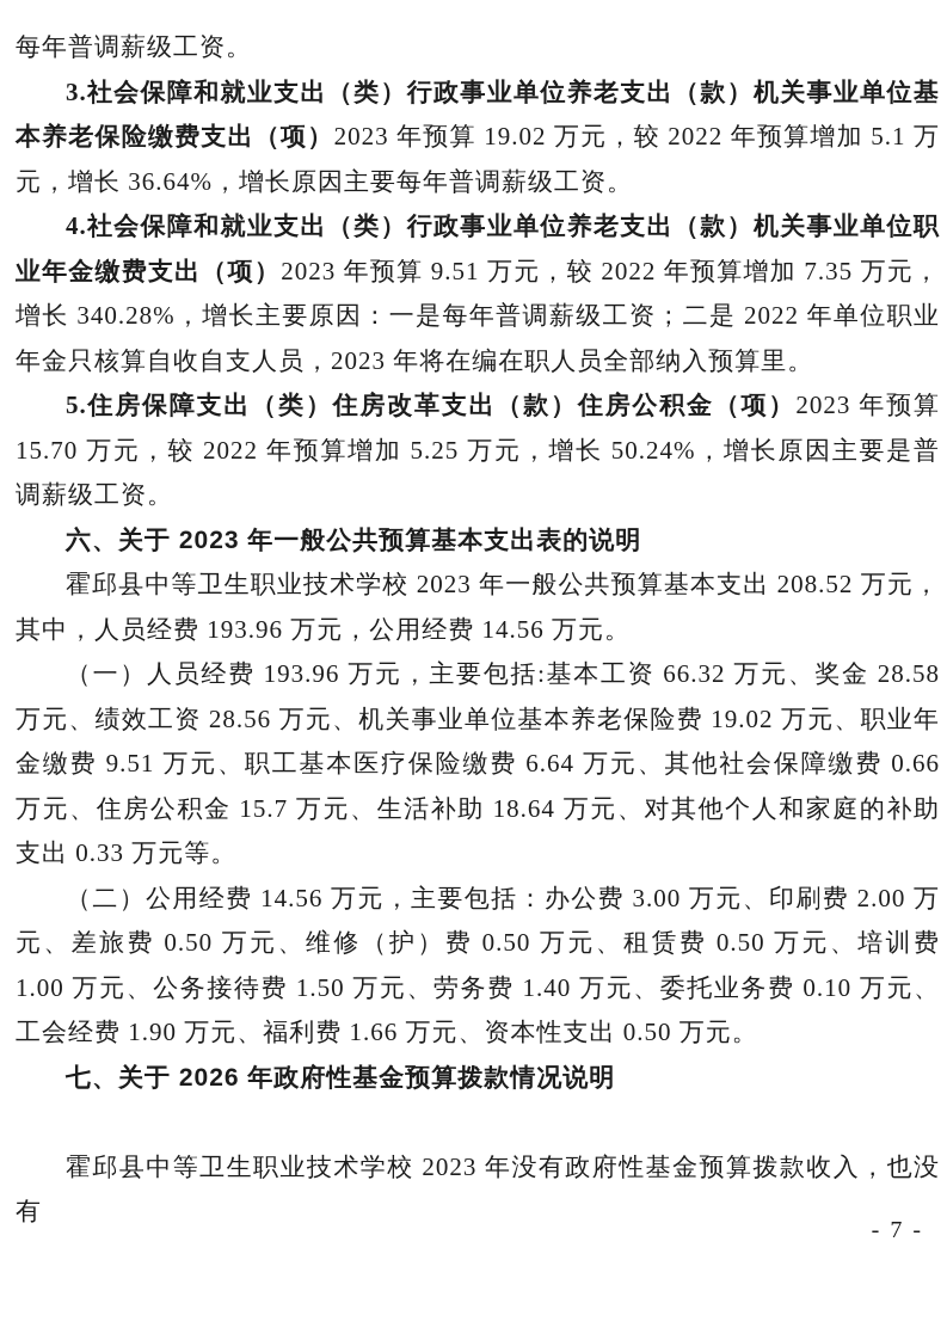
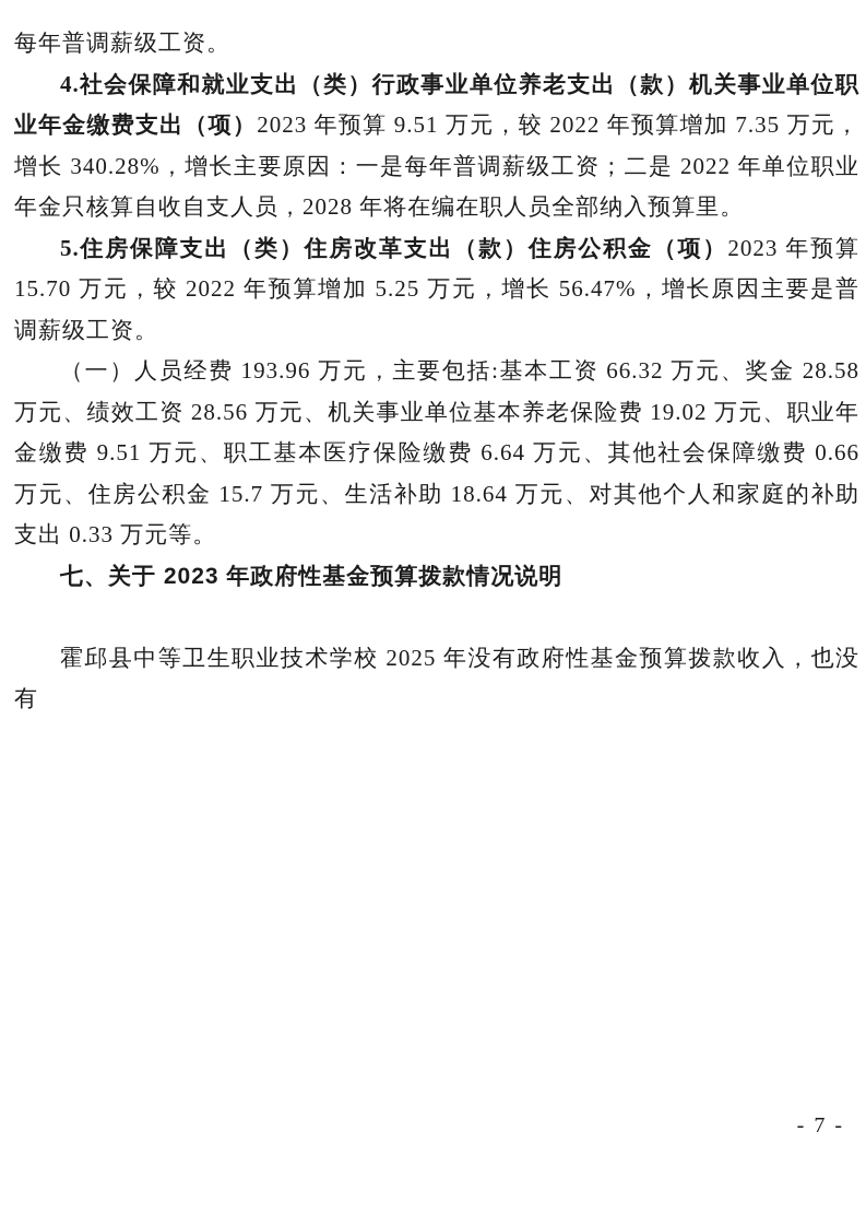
  每年普调薪级工资。
- 3.社会保障和就业支出（类）行政事业单位养老支出（款）机关事业单位基本养老保险缴费支出（项）2023 年预算 19.02 万元，较 2022 年预算增加 5.1 万元，增长 36.64%，增长原因主要每年普调薪级工资。
- 4.社会保障和就业支出（类）行政事业单位养老支出（款）机关事业单位职业年金缴费支出（项）2023 年预算 9.51 万元，较 2022 年预算增加 7.35 万元，增长 340.28%，增长主要原因：一是每年普调薪级工资；二是 2022 年单位职业年金只核算自收自支人员，2023 年将在编在职人员全部纳入预算里。
+ 4.社会保障和就业支出（类）行政事业单位养老支出（款）机关事业单位职业年金缴费支出（项）2023 年预算 9.51 万元，较 2022 年预算增加 7.35 万元，增长 340.28%，增长主要原因：一是每年普调薪级工资；二是 2022 年单位职业年金只核算自收自支人员，2028 年将在编在职人员全部纳入预算里。
- 5.住房保障支出（类）住房改革支出（款）住房公积金（项）2023 年预算 15.70 万元，较 2022 年预算增加 5.25 万元，增长 50.24%，增长原因主要是普调薪级工资。
+ 5.住房保障支出（类）住房改革支出（款）住房公积金（项）2023 年预算 15.70 万元，较 2022 年预算增加 5.25 万元，增长 56.47%，增长原因主要是普调薪级工资。
- 六、关于 2023 年一般公共预算基本支出表的说明
- 霍邱县中等卫生职业技术学校 2023 年一般公共预算基本支出 208.52 万元，其中，人员经费 193.96 万元，公用经费 14.56 万元。
  （一）人员经费 193.96 万元，主要包括:基本工资 66.32 万元、奖金 28.58 万元、绩效工资 28.56 万元、机关事业单位基本养老保险费 19.02 万元、职业年金缴费 9.51 万元、职工基本医疗保险缴费 6.64 万元、其他社会保障缴费 0.66 万元、住房公积金 15.7 万元、生活补助 18.64 万元、对其他个人和家庭的补助支出 0.33 万元等。
- （二）公用经费 14.56 万元，主要包括：办公费 3.00 万元、印刷费 2.00 万元、差旅费 0.50 万元、维修（护）费 0.50 万元、租赁费 0.50 万元、培训费 1.00 万元、公务接待费 1.50 万元、劳务费 1.40 万元、委托业务费 0.10 万元、工会经费 1.90 万元、福利费 1.66 万元、资本性支出 0.50 万元。
- 七、关于 2026 年政府性基金预算拨款情况说明
+ 七、关于 2023 年政府性基金预算拨款情况说明
- 霍邱县中等卫生职业技术学校 2023 年没有政府性基金预算拨款收入，也没有
+ 霍邱县中等卫生职业技术学校 2025 年没有政府性基金预算拨款收入，也没有
  - 7 -
